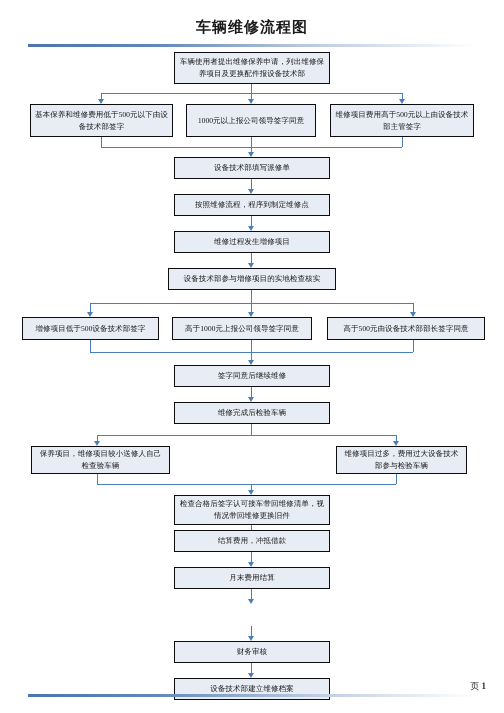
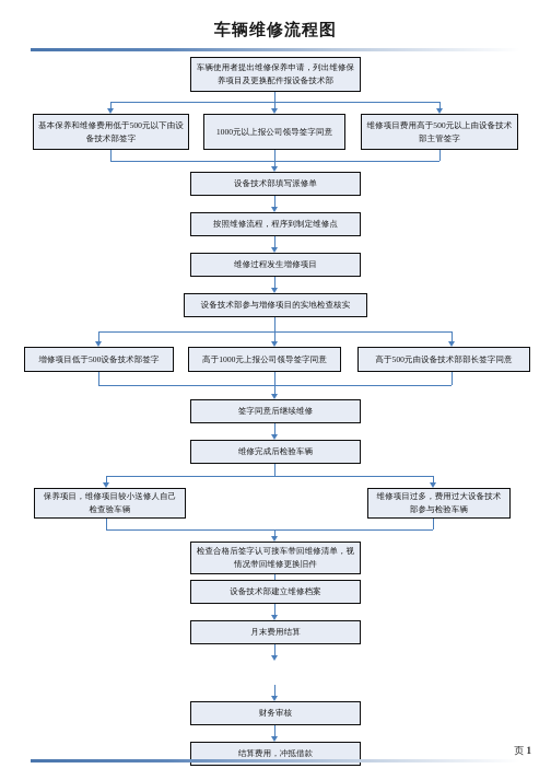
  车辆维修流程图
  车辆使用者提出维修保养申请，列出维修保养项目及更换配件报设备技术部
  基本保养和维修费用低于500元以下由设备技术部签字
  1000元以上报公司领导签字同意
  维修项目费用高于500元以上由设备技术部主管签字
  设备技术部填写派修单
  按照维修流程，程序到制定维修点
  维修过程发生增修项目
  设备技术部参与增修项目的实地检查核实
  增修项目低于500设备技术部签字
  高于1000元上报公司领导签字同意
  高于500元由设备技术部部长签字同意
  签字同意后继续维修
  维修完成后检验车辆
  保养项目，维修项目较小送修人自己检查验车辆
  维修项目过多，费用过大设备技术部参与检验车辆
  检查合格后签字认可接车带回维修清单，视情况带回维修更换旧件
- 结算费用，冲抵借款
+ 设备技术部建立维修档案
  月末费用结算
  财务审核
- 设备技术部建立维修档案
+ 结算费用，冲抵借款
  页 1
